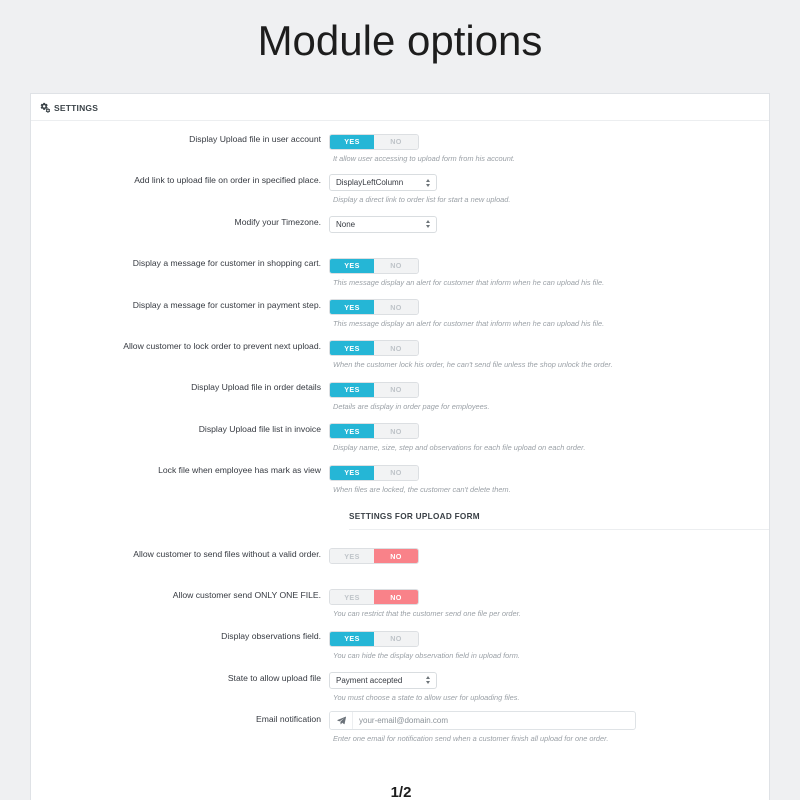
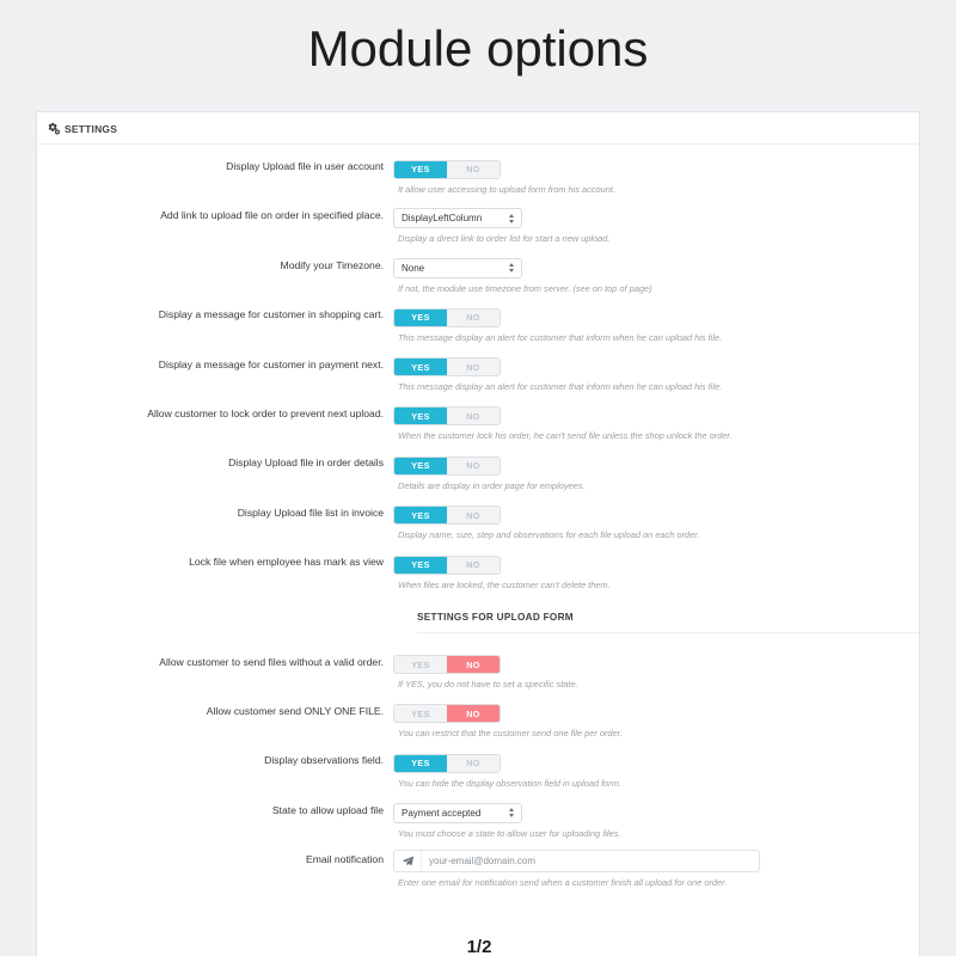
  Module options
  SETTINGS
  Display Upload file in user account
  YES
  NO
  It allow user accessing to upload form from his account.
  Add link to upload file on order in specified place.
  DisplayLeftColumn
  Display a direct link to order list for start a new upload.
  Modify your Timezone.
  None
+ If not, the module use timezone from server. (see on top of page)
  Display a message for customer in shopping cart.
  YES
  NO
  This message display an alert for customer that inform when he can upload his file.
- Display a message for customer in payment step.
+ Display a message for customer in payment next.
  YES
  NO
  This message display an alert for customer that inform when he can upload his file.
  Allow customer to lock order to prevent next upload.
  YES
  NO
  When the customer lock his order, he can't send file unless the shop unlock the order.
  Display Upload file in order details
  YES
  NO
  Details are display in order page for employees.
  Display Upload file list in invoice
  YES
  NO
  Display name, size, step and observations for each file upload on each order.
  Lock file when employee has mark as view
  YES
  NO
  When files are locked, the customer can't delete them.
  SETTINGS FOR UPLOAD FORM
  Allow customer to send files without a valid order.
  YES
  NO
+ If YES, you do not have to set a specific state.
  Allow customer send ONLY ONE FILE.
  YES
  NO
  You can restrict that the customer send one file per order.
  Display observations field.
  YES
  NO
  You can hide the display observation field in upload form.
  State to allow upload file
  Payment accepted
  You must choose a state to allow user for uploading files.
  Email notification
  your-email@domain.com
  Enter one email for notification send when a customer finish all upload for one order.
  1/2
